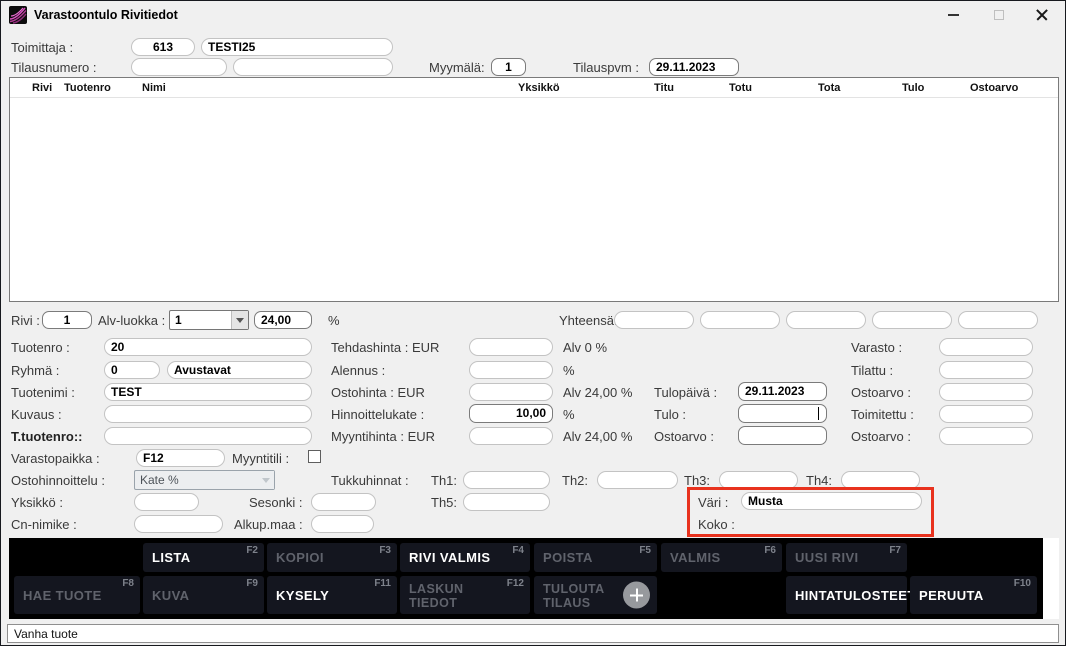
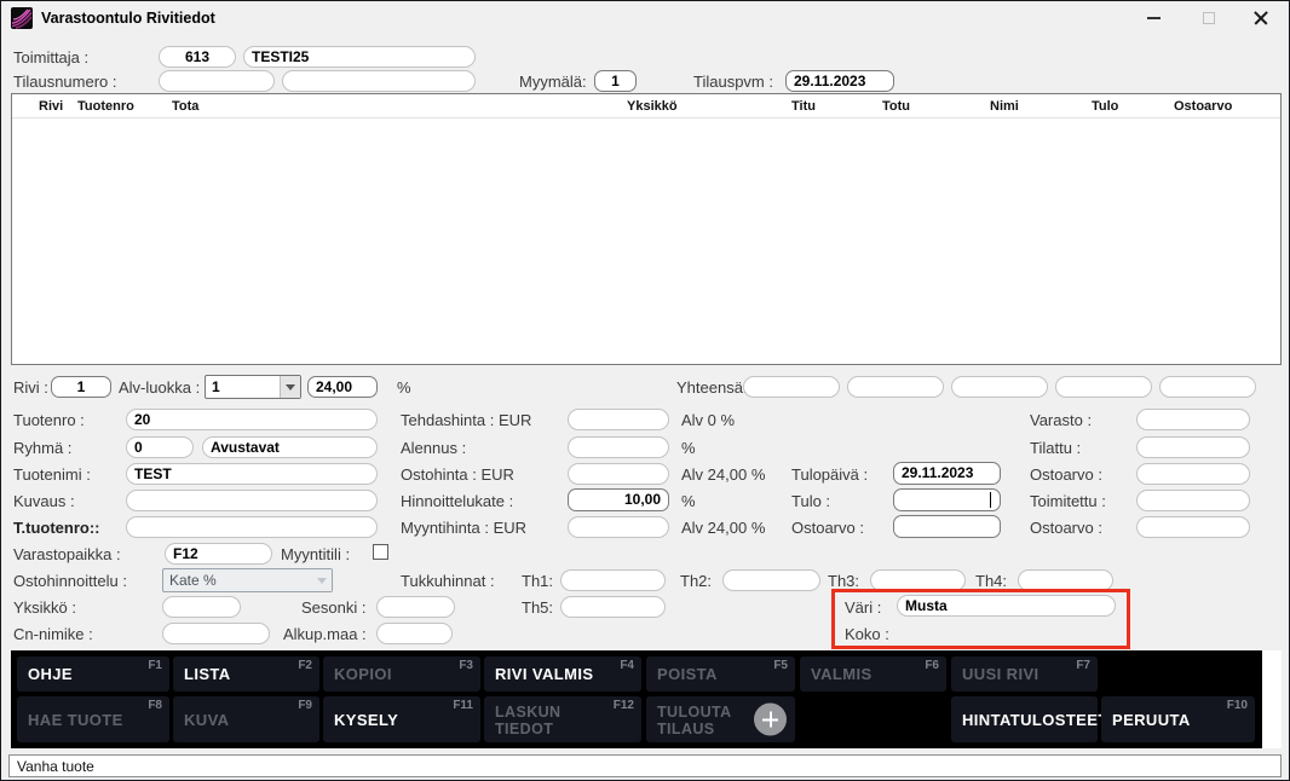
  Varastoontulo Rivitiedot
  Toimittaja :
  613
  TESTI25
  Tilausnumero :
  Myymälä:
  1
  Tilauspvm :
  29.11.2023
  Rivi
  Tuotenro
- Nimi
+ Tota
  Yksikkö
  Titu
  Totu
- Tota
+ Nimi
  Tulo
  Ostoarvo
  Rivi :
  1
  Alv-luokka :
  1
  24,00
  %
  Yhteensä
  Tuotenro :
  20
  Tehdashinta : EUR
  Alv 0 %
  Varasto :
  Ryhmä :
  0
  Avustavat
  Alennus :
  %
  Tilattu :
  Tuotenimi :
  TEST
  Ostohinta : EUR
  Alv 24,00 %
  Tulopäivä :
  29.11.2023
  Ostoarvo :
  Kuvaus :
  Hinnoittelukate :
  10,00
  %
  Tulo :
  Toimitettu :
  T.tuotenro::
  Myyntihinta : EUR
  Alv 24,00 %
  Ostoarvo :
  Ostoarvo :
  Varastopaikka :
  F12
  Myyntitili :
  Ostohinnoittelu :
  Kate %
  Tukkuhinnat :
  Th1:
  Th2:
  Th3:
  Th4:
  Yksikkö :
  Sesonki :
  Th5:
  Väri :
  Musta
  Cn-nimike :
  Alkup.maa :
  Koko :
+ OHJE
+ F1
  LISTA
  F2
  KOPIOI
  F3
  RIVI VALMIS
  F4
  POISTA
  F5
  VALMIS
  F6
  UUSI RIVI
  F7
  HAE TUOTE
  F8
  KUVA
  F9
  KYSELY
  F11
  LASKUN TIEDOT
  F12
  TULOUTA TILAUS
  HINTATULOSTEE
  PERUUTA
  F10
  Vanha tuote
